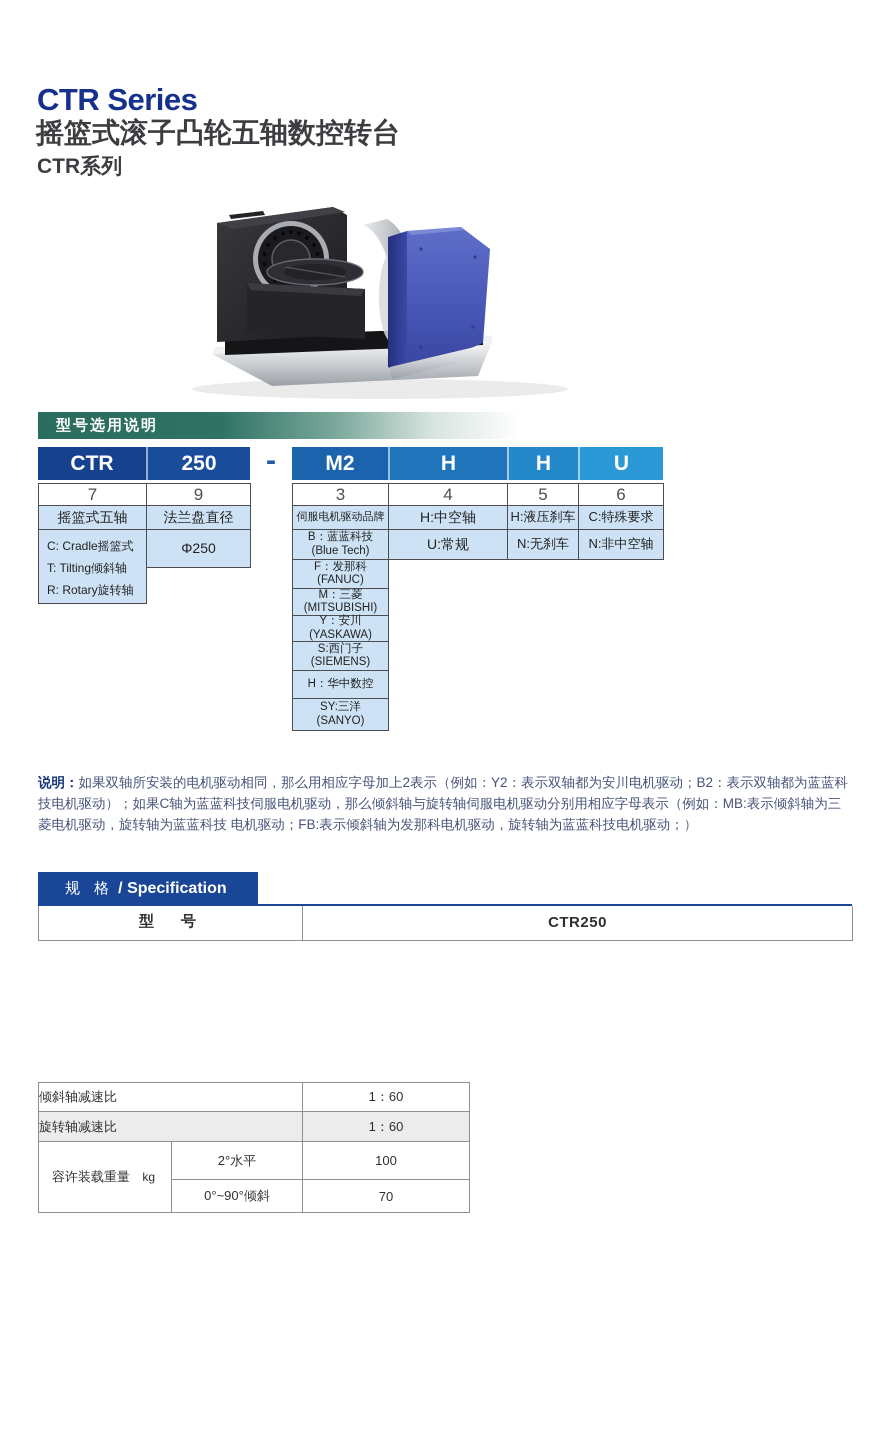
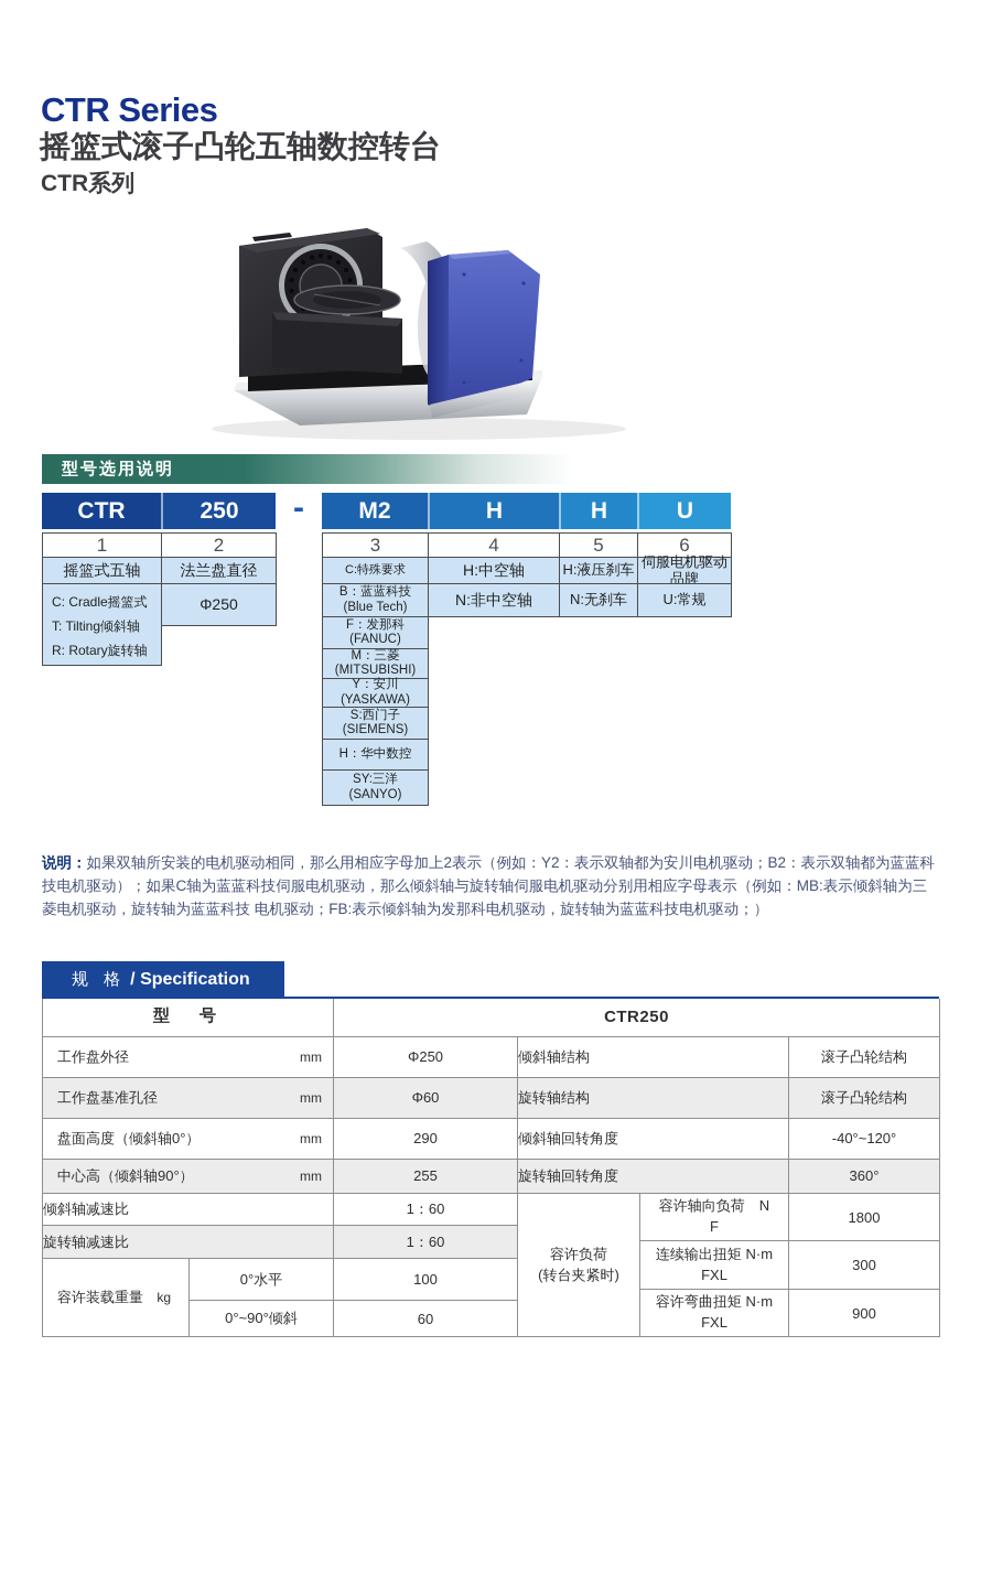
  CTR Series
  摇篮式滚子凸轮五轴数控转台
  CTR系列
  型号选用说明
  CTR
  250
  -
  M2
  H
  H
  U
- 7
+ 1
- 9
+ 2
  摇篮式五轴
  法兰盘直径
  C: Cradle摇篮式
  T: Tilting倾斜轴
  R: Rotary旋转轴
  Φ250
  3
  4
  5
  6
- 伺服电机驱动品牌
+ C:特殊要求
  H:中空轴
  H:液压刹车
- C:特殊要求
+ 伺服电机驱动品牌
  B：蓝蓝科技
  (Blue Tech)
- U:常规
+ N:非中空轴
  N:无刹车
- N:非中空轴
+ U:常规
  F：发那科
  (FANUC)
  M：三菱
  (MITSUBISHI)
  Y：安川
  (YASKAWA)
  S:西门子
  (SIEMENS)
  H：华中数控
  SY:三洋
  (SANYO)
  说明：如果双轴所安装的电机驱动相同，那么用相应字母加上2表示（例如：Y2：表示双轴都为安川电机驱动；B2：表示双轴都为蓝蓝科技电机驱动）；如果C轴为蓝蓝科技伺服电机驱动，那么倾斜轴与旋转轴伺服电机驱动分别用相应字母表示（例如：MB:表示倾斜轴为三菱电机驱动，旋转轴为蓝蓝科技 电机驱动；FB:表示倾斜轴为发那科电机驱动，旋转轴为蓝蓝科技电机驱动；）
  规 格
  / Specification
  型 号	CTR250
+ 工作盘外径 mm	Φ250	倾斜轴结构	滚子凸轮结构
+ 工作盘基准孔径 mm	Φ60	旋转轴结构	滚子凸轮结构
+ 盘面高度（倾斜轴0°） mm	290	倾斜轴回转角度	-40°~120°
+ 中心高（倾斜轴90°） mm	255	旋转轴回转角度	360°
  倾斜轴减速比	1：60
  旋转轴减速比	1：60
- 容许装载重量 kg	2°水平	100
+ 容许装载重量 kg	0°水平	100
- 0°~90°倾斜	70
+ 0°~90°倾斜	60
+ 容许负荷 (转台夹紧时)	容许轴向负荷 N F	1800
+ 连续输出扭矩 N·m FXL	300
+ 容许弯曲扭矩 N·m FXL	900
